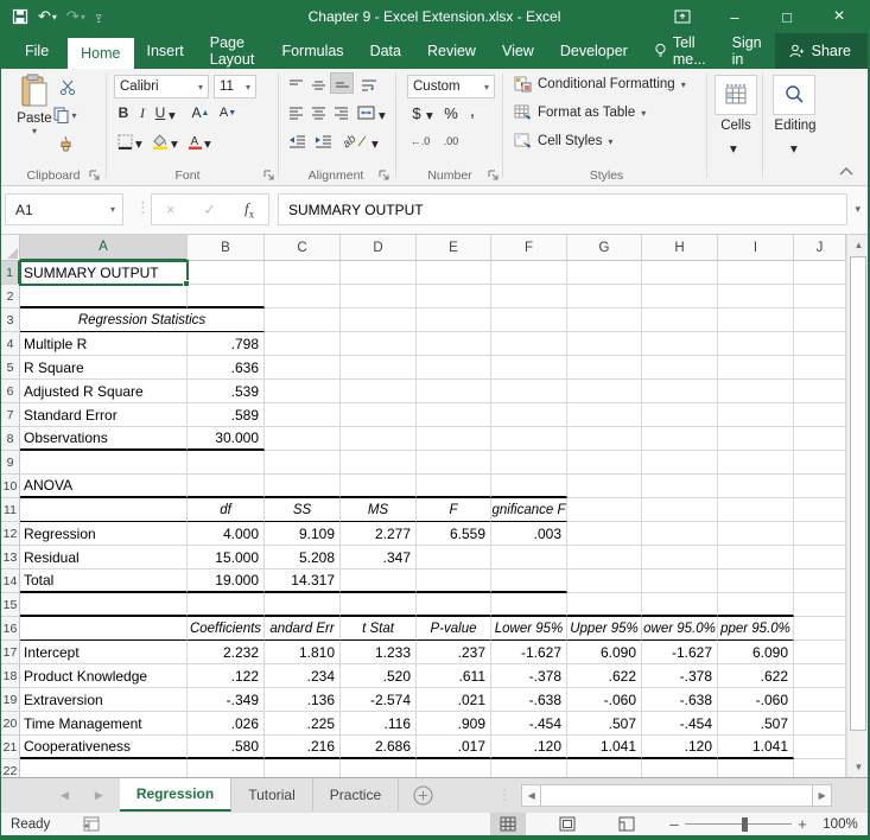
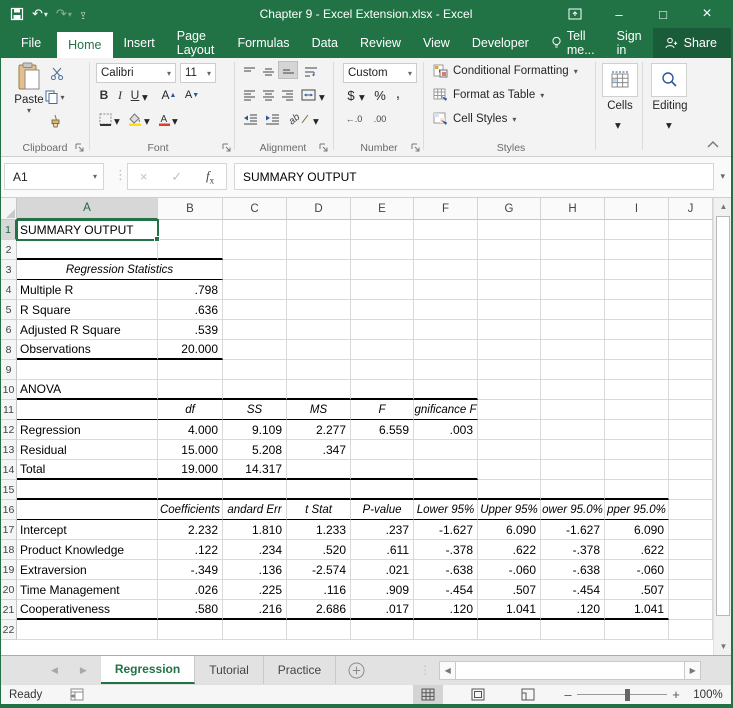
  ↶
  ▾
  ↷
  ▾
  ▿̱
  Chapter 9 - Excel Extension.xlsx - Excel
  –
  □
  ×
  File
  Home
  Insert
  Page Layout
  Formulas
  Data
  Review
  View
  Developer
  Tell me...
  Sign in
  Share
  Paste
  ▾
  ▾
  Clipboard
  Calibri
  ▾
  11
  ▾
  B
  I
  U
  ▾
  A
  A
  ▾
  ▾
  A
  ▾
  Font
  ▾
  ▾
  Alignment
  Custom
  ▾
  $
  ▾
  %
  ,
  ←.0
  .00
  Number
  Conditional Formatting
  ▾
  Format as Table
  ▾
  Cell Styles
  ▾
  Styles
  Cells
  ▾
  Editing
  ▾
  A1
  ▾
  ⋮
  ×
  ✓
  fx
  SUMMARY OUTPUT
  ▾
  A
  B
  C
  D
  E
  F
  G
  H
  I
  J
  1
  SUMMARY OUTPUT
  2
  3
  Regression Statistics
  4
  Multiple R
  .798
  5
  R Square
  .636
  6
  Adjusted R Square
  .539
- 7
- Standard Error
- .589
  8
  Observations
- 30.000
+ 20.000
  9
  10
  ANOVA
  11
  df
  SS
  MS
  F
  gnificance F
  12
  Regression
  4.000
  9.109
  2.277
  6.559
  .003
  13
  Residual
  15.000
  5.208
  .347
  14
  Total
  19.000
  14.317
  15
  16
  Coefficients
  andard Err
  t Stat
  P-value
  Lower 95%
  Upper 95%
  ower 95.0%
  pper 95.0%
  17
  Intercept
  2.232
  1.810
  1.233
  .237
  -1.627
  6.090
  -1.627
  6.090
  18
  Product Knowledge
  .122
  .234
  .520
  .611
  -.378
  .622
  -.378
  .622
  19
  Extraversion
  -.349
  .136
  -2.574
  .021
  -.638
  -.060
  -.638
  -.060
  20
  Time Management
  .026
  .225
  .116
  .909
  -.454
  .507
  -.454
  .507
  21
  Cooperativeness
  .580
  .216
  2.686
  .017
  .120
  1.041
  .120
  1.041
  22
  ▲
  ▼
  ◀
  ▶
  Regression
  Tutorial
  Practice
  ⋮
  ◀
  ▶
  Ready
  –
  +
  100%
